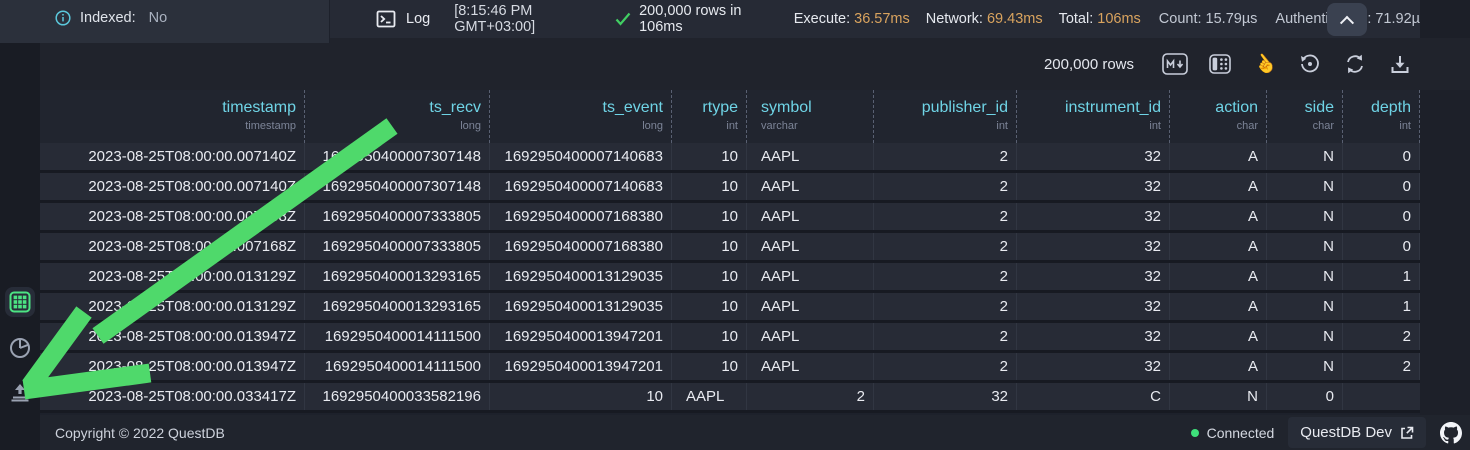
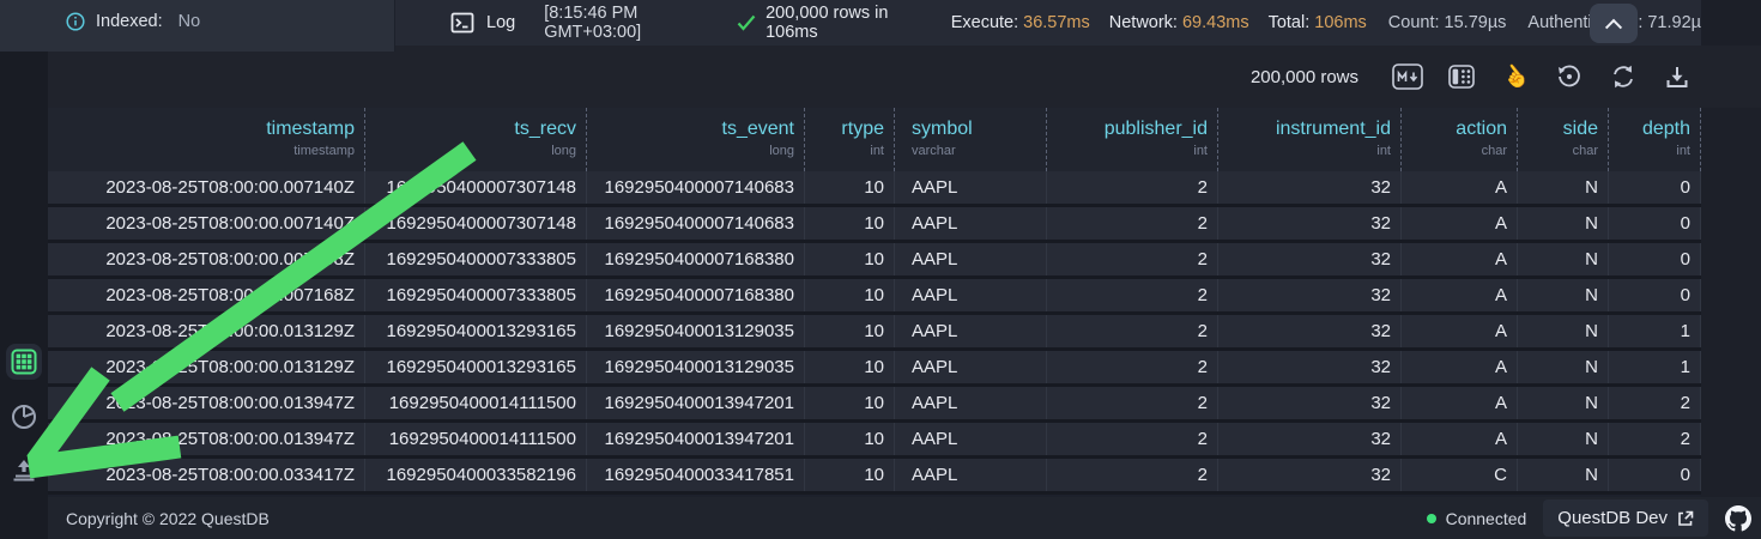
  Log
  [8:15:46 PM GMT+03:00]
  200,000 rows in 106ms
  Execute: 36.57ms
  Network: 69.43ms
  Total: 106ms
  Count: 15.79µs
  Indexed:
  No
  200,000 rows
  timestamp
  timestamp
  ts_recv
  long
  ts_event
  long
  rtype
  int
  symbol
  varchar
  publisher_id
  int
  instrument_id
  int
  action
  char
  side
  char
  depth
  int
  2023-08-25T08:00:00.007140Z
  150400007307148
  1692950400007140683
  10
  AAPL
  2
  32
  A
  N
  0
  2023-08-25T08:00:00.007140
  1692950400007307148
  1692950400007140683
  10
  AAPL
  2
  32
  A
  N
  0
  2023-08-25T08:00:00.08Z
  1692950400007333805
  1692950400007168380
  10
  AAPL
  2
  32
  A
  N
  0
  2023-08-25T08:0007168Z
  1692950400007333805
  1692950400007168380
  10
  AAPL
  2
  32
  A
  N
  0
  2023-08-2500:00.013129Z
  1692950400013293165
  1692950400013129035
  10
  AAPL
  2
  32
  A
  N
  1
  20235T08:00:00.013129Z
  1692950400013293165
  1692950400013129035
  10
  AAPL
  2
  32
  A
  N
  1
  23-08-25T08:00:00.013947Z
  1692950400014111500
  1692950400013947201
  10
  AAPL
  2
  32
  A
  N
  2
  2023-25T08:00:00.013947Z
  1692950400014111500
  1692950400013947201
  10
  AAPL
  2
  32
  A
  N
  2
  2023-08-25T08:00:00.033417Z
  1692950400033582196
+ 1692950400033417851
  10
  AAPL
  2
  32
  C
  N
  0
  Copyright © 2022 QuestDB
  Connected
  QuestDB Dev
